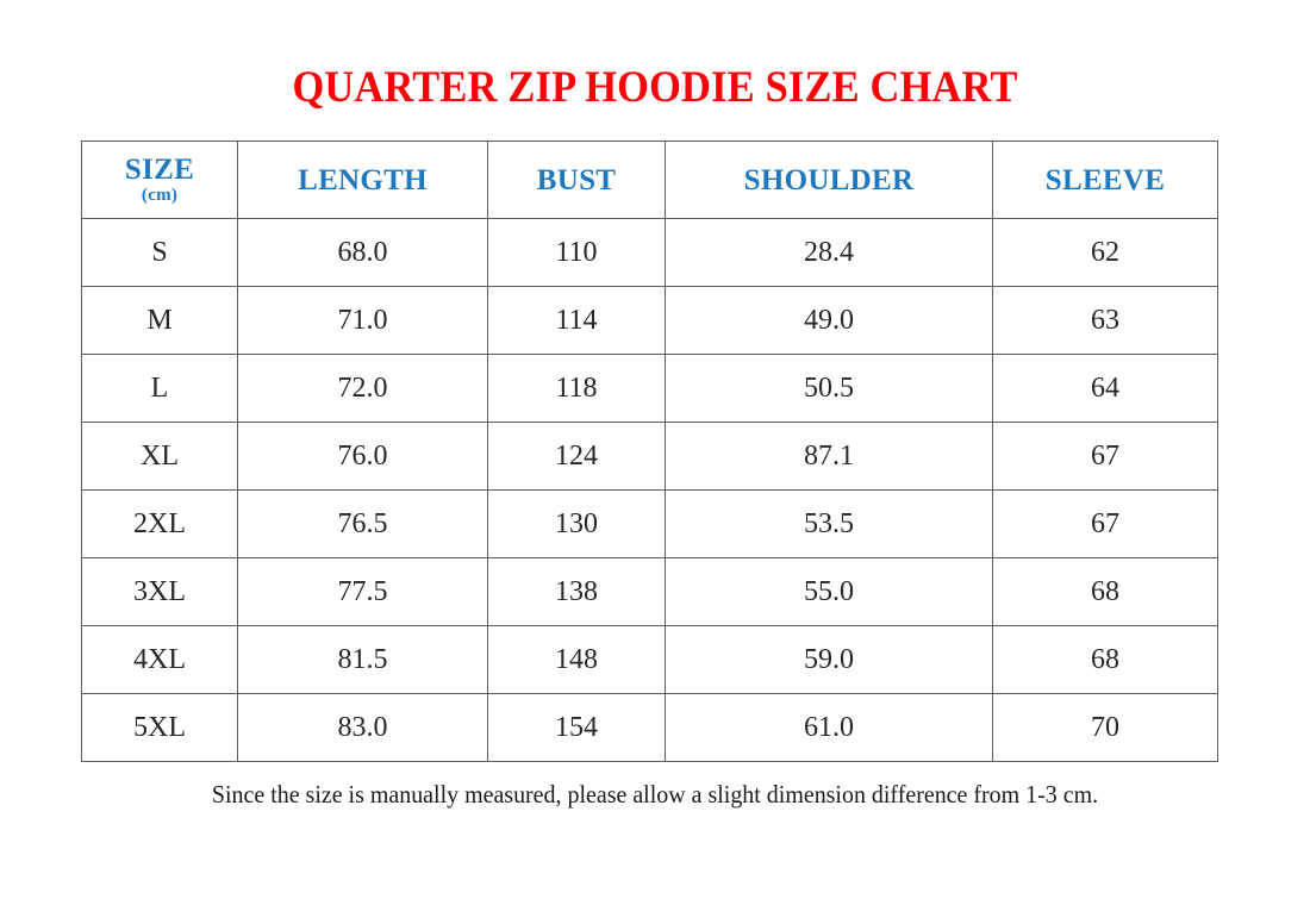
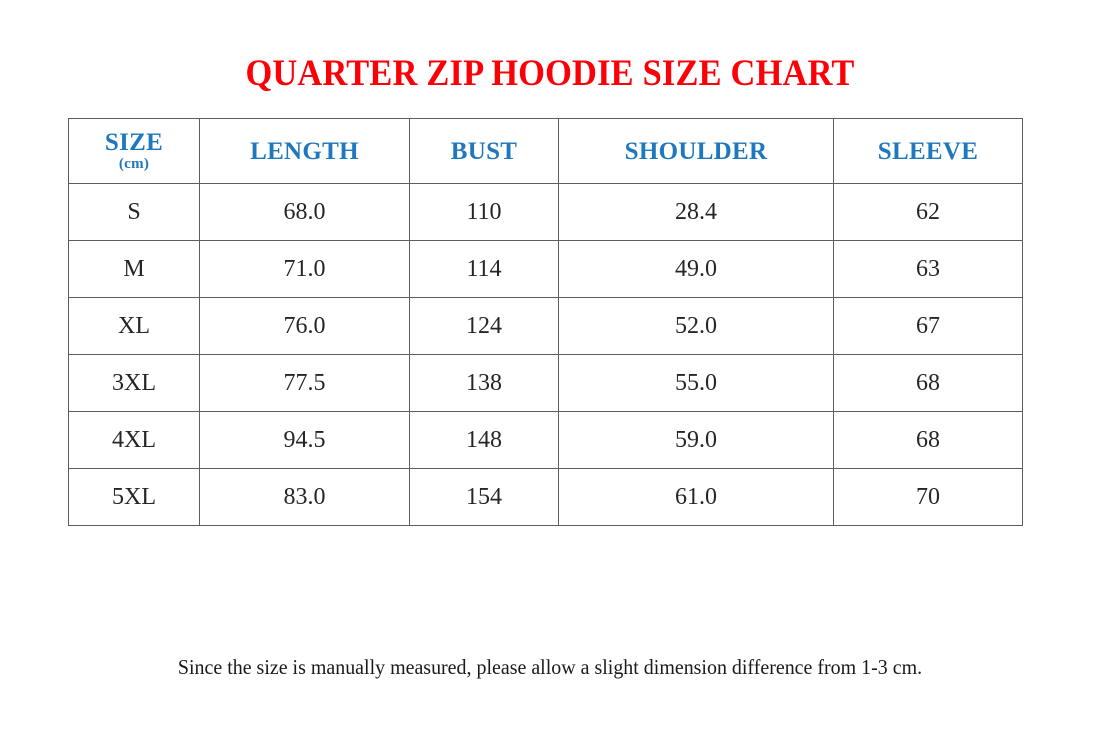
  QUARTER ZIP HOODIE SIZE CHART
  SIZE (cm)	LENGTH	BUST	SHOULDER	SLEEVE
  S	68.0	110	28.4	62
  M	71.0	114	49.0	63
- L	72.0	118	50.5	64
- XL	76.0	124	87.1	67
+ XL	76.0	124	52.0	67
- 2XL	76.5	130	53.5	67
  3XL	77.5	138	55.0	68
- 4XL	81.5	148	59.0	68
+ 4XL	94.5	148	59.0	68
  5XL	83.0	154	61.0	70
  Since the size is manually measured, please allow a slight dimension difference from 1-3 cm.
